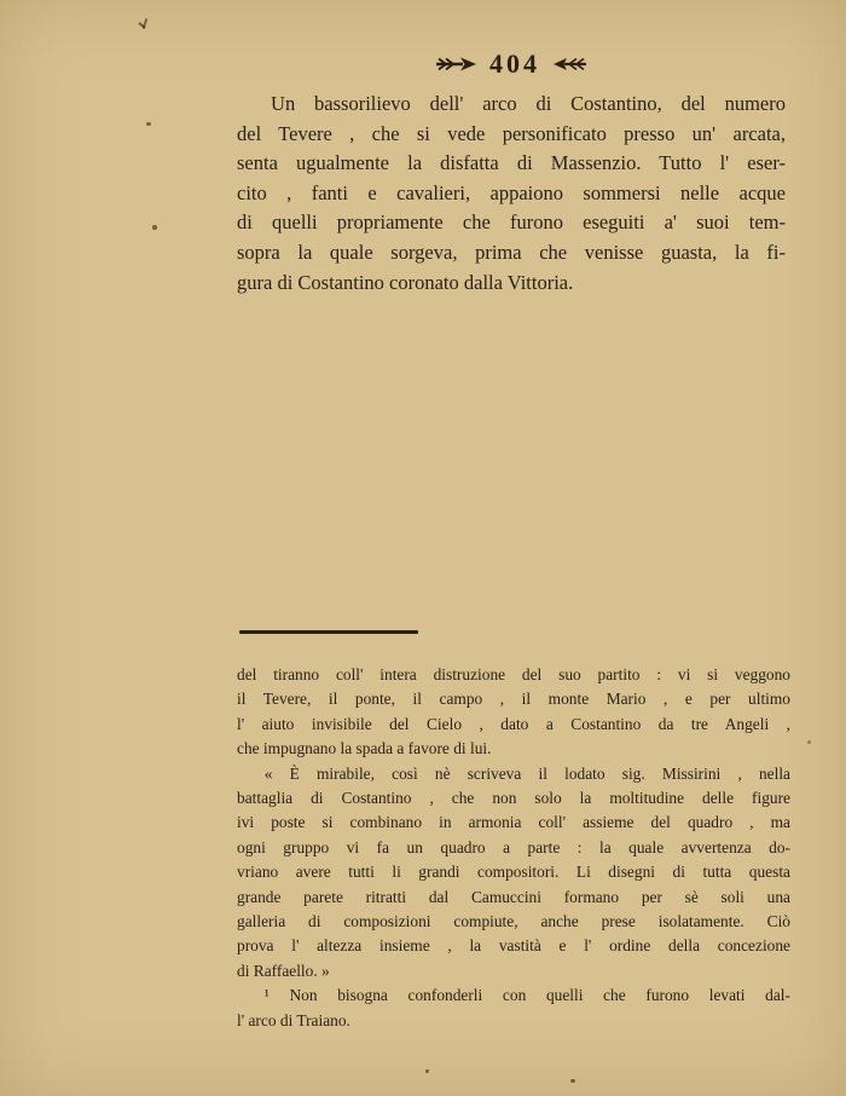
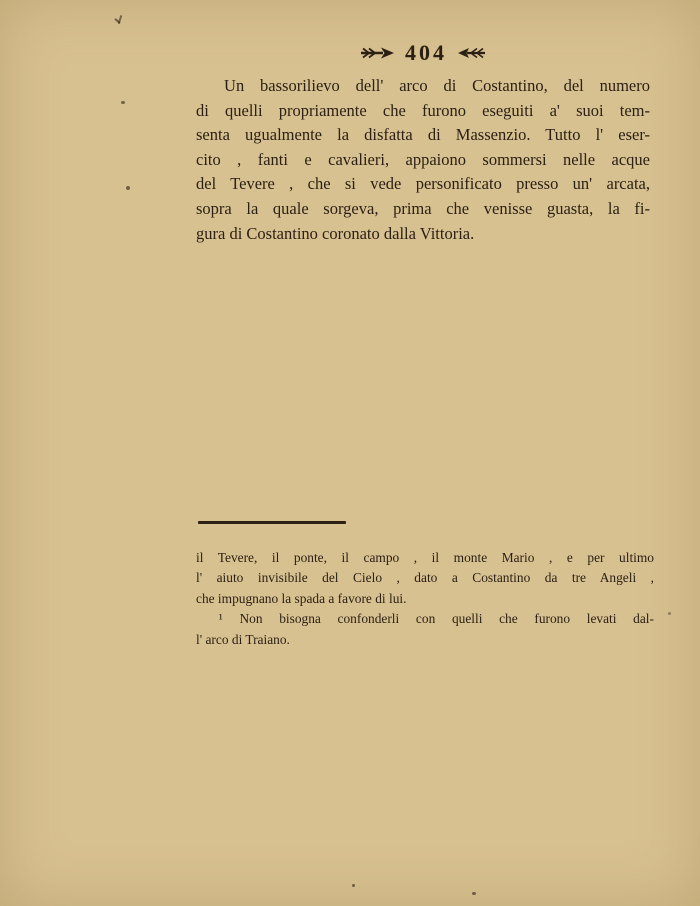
  404
  Un bassorilievo dell' arco di Costantino, del numero
- del Tevere , che si vede personificato presso un' arcata,
+ di quelli propriamente che furono eseguiti a' suoi tem-
  senta ugualmente la disfatta di Massenzio. Tutto l' eser-
  cito , fanti e cavalieri, appaiono sommersi nelle acque
- di quelli propriamente che furono eseguiti a' suoi tem-
+ del Tevere , che si vede personificato presso un' arcata,
  sopra la quale sorgeva, prima che venisse guasta, la fi-
  gura di Costantino coronato dalla Vittoria.
- del tiranno coll' intera distruzione del suo partito : vi si veggono
  il Tevere, il ponte, il campo , il monte Mario , e per ultimo
  l' aiuto invisibile del Cielo , dato a Costantino da tre Angeli ,
  che impugnano la spada a favore di lui.
- « È mirabile, così nè scriveva il lodato sig. Missirini , nella
- battaglia di Costantino , che non solo la moltitudine delle figure
- ivi poste si combinano in armonia coll' assieme del quadro , ma
- ogni gruppo vi fa un quadro a parte : la quale avvertenza do-
- vriano avere tutti li grandi compositori. Li disegni di tutta questa
- grande parete ritratti dal Camuccini formano per sè soli una
- galleria di composizioni compiute, anche prese isolatamente. Ciò
- prova l' altezza insieme , la vastità e l' ordine della concezione
- di Raffaello. »
  ¹ Non bisogna confonderli con quelli che furono levati dal-
  l' arco di Traiano.
